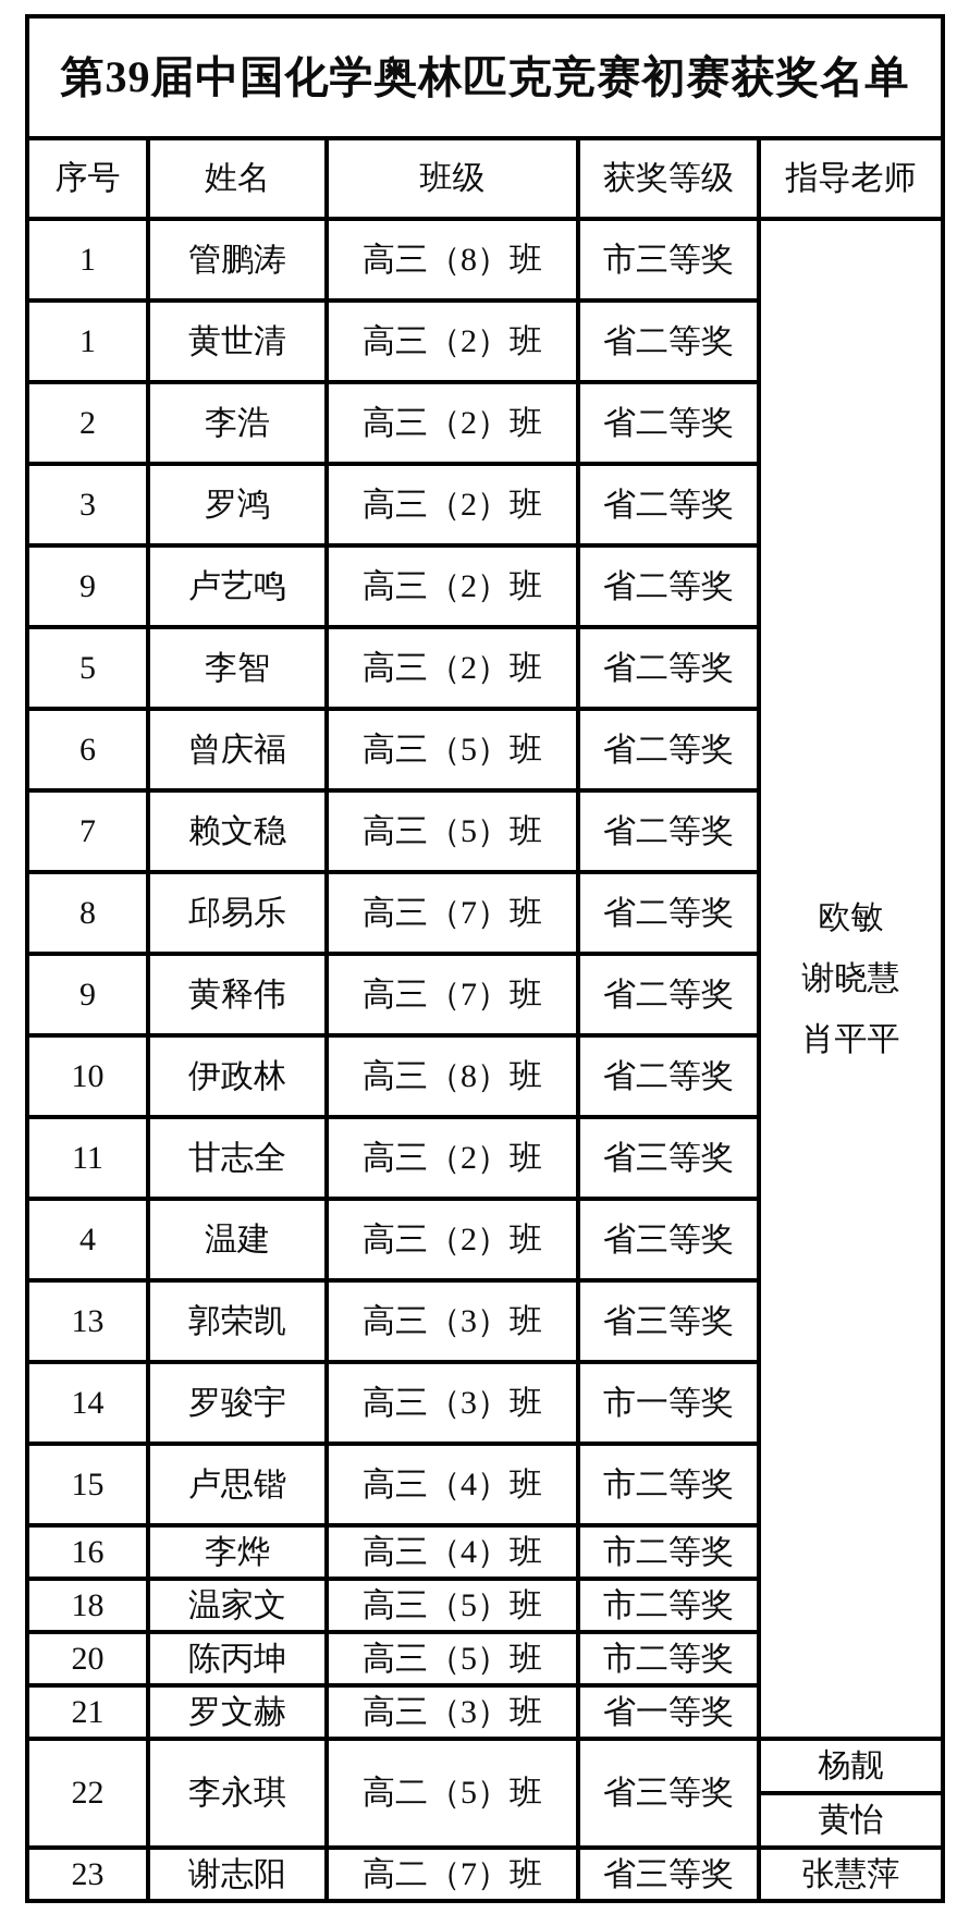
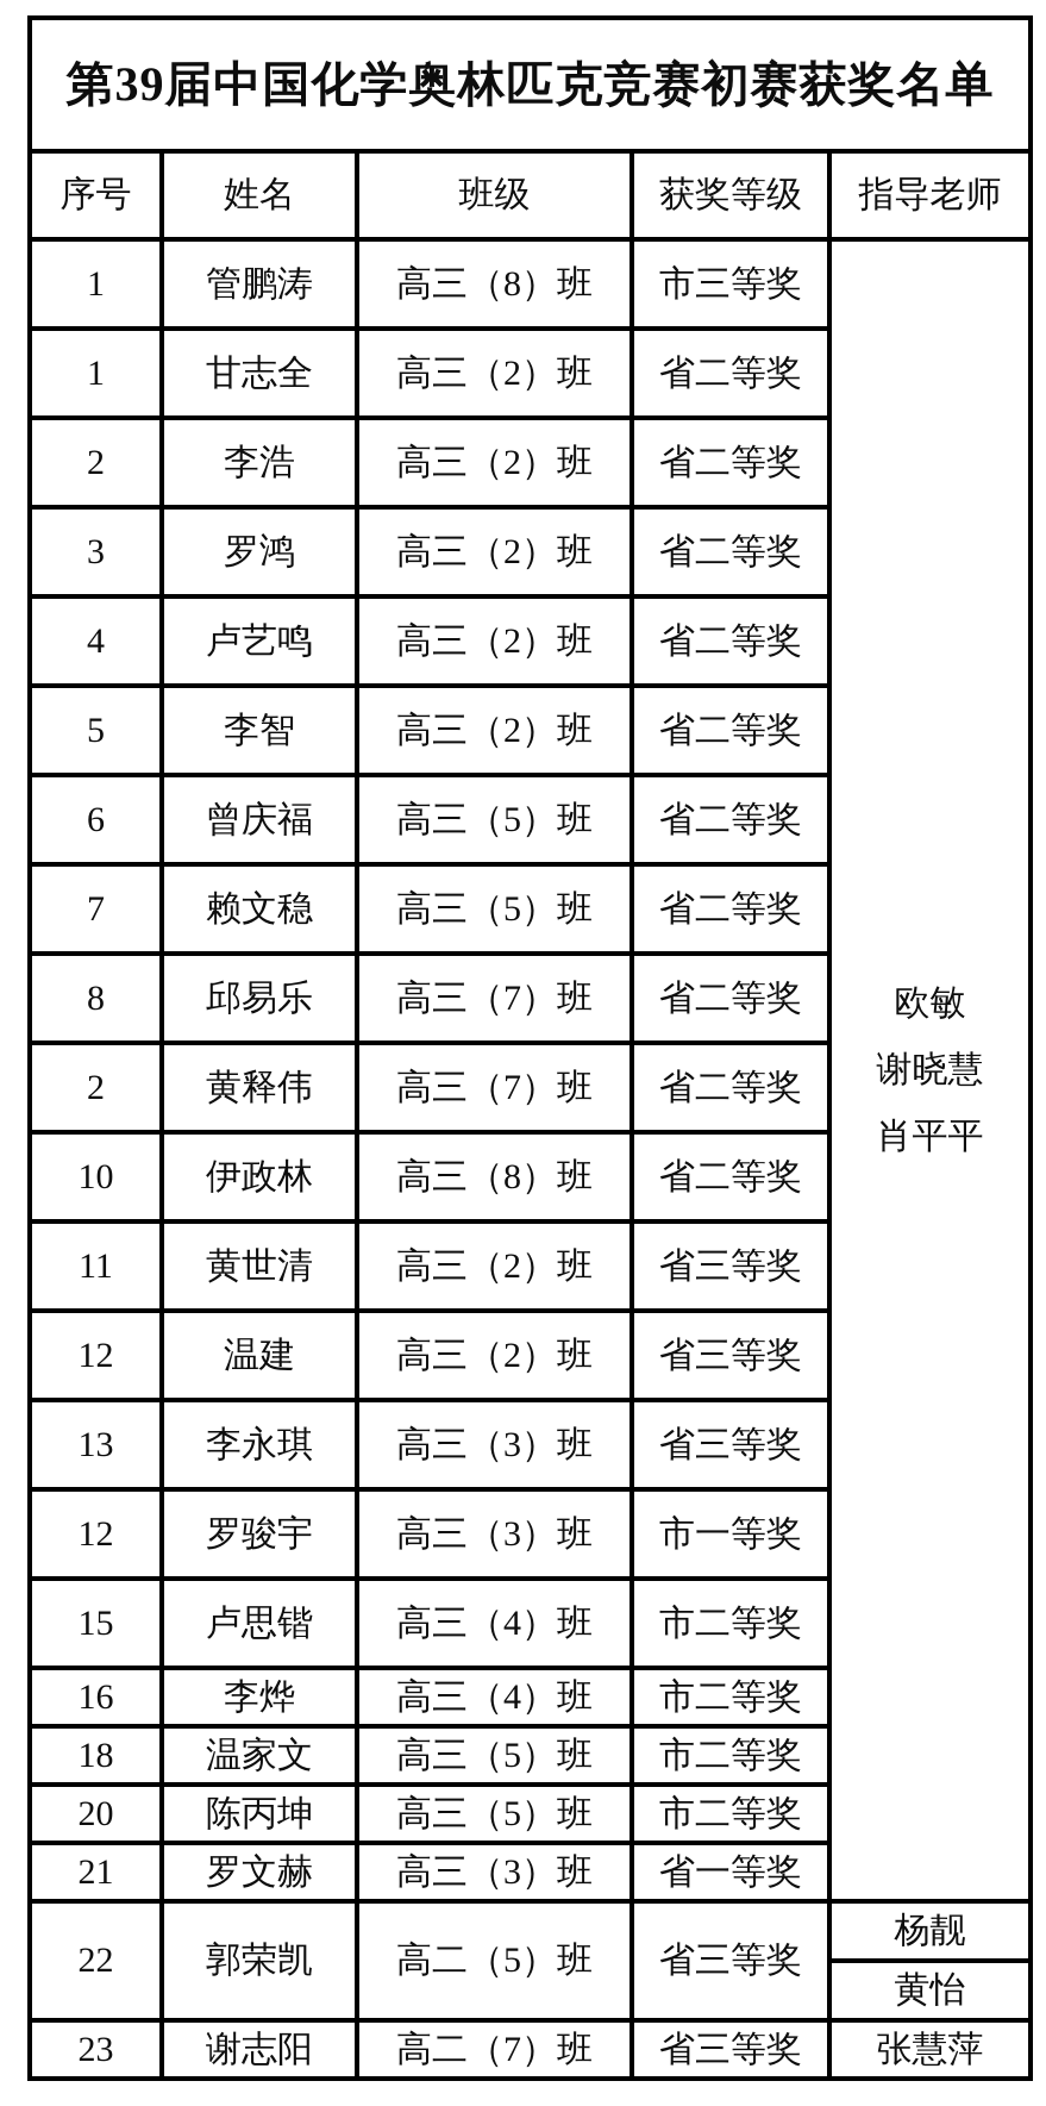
  第39届中国化学奥林匹克竞赛初赛获奖名单
  序号	姓名	班级	获奖等级	指导老师
  1	管鹏涛	高三（8）班	市三等奖	欧敏谢晓慧肖平平
- 1	黄世清	高三（2）班	省二等奖
+ 1	甘志全	高三（2）班	省二等奖
  2	李浩	高三（2）班	省二等奖
  3	罗鸿	高三（2）班	省二等奖
- 9	卢艺鸣	高三（2）班	省二等奖
+ 4	卢艺鸣	高三（2）班	省二等奖
  5	李智	高三（2）班	省二等奖
  6	曾庆福	高三（5）班	省二等奖
  7	赖文稳	高三（5）班	省二等奖
  8	邱易乐	高三（7）班	省二等奖
- 9	黄释伟	高三（7）班	省二等奖
+ 2	黄释伟	高三（7）班	省二等奖
  10	伊政林	高三（8）班	省二等奖
- 11	甘志全	高三（2）班	省三等奖
+ 11	黄世清	高三（2）班	省三等奖
- 4	温建	高三（2）班	省三等奖
+ 12	温建	高三（2）班	省三等奖
- 13	郭荣凯	高三（3）班	省三等奖
+ 13	李永琪	高三（3）班	省三等奖
- 14	罗骏宇	高三（3）班	市一等奖
+ 12	罗骏宇	高三（3）班	市一等奖
  15	卢思锴	高三（4）班	市二等奖
  16	李烨	高三（4）班	市二等奖
  18	温家文	高三（5）班	市二等奖
  20	陈丙坤	高三（5）班	市二等奖
  21	罗文赫	高三（3）班	省一等奖
- 22	李永琪	高二（5）班	省三等奖	杨靓
+ 22	郭荣凯	高二（5）班	省三等奖	杨靓
  黄怡
  23	谢志阳	高二（7）班	省三等奖	张慧萍
